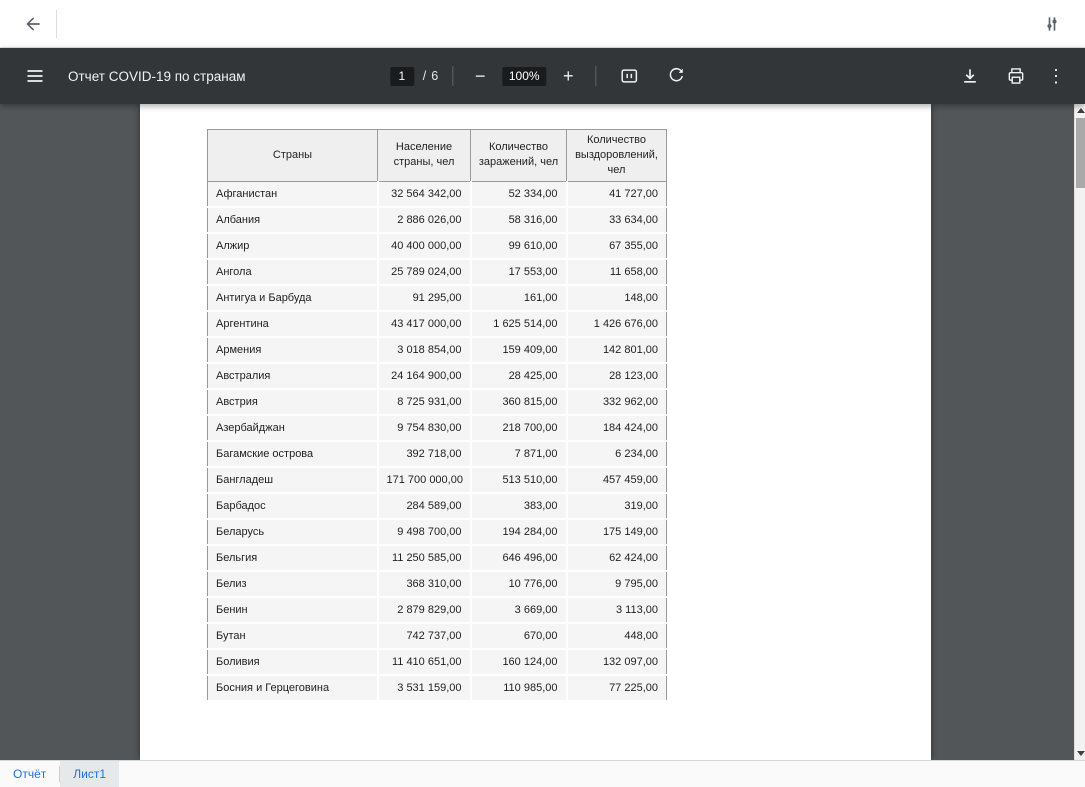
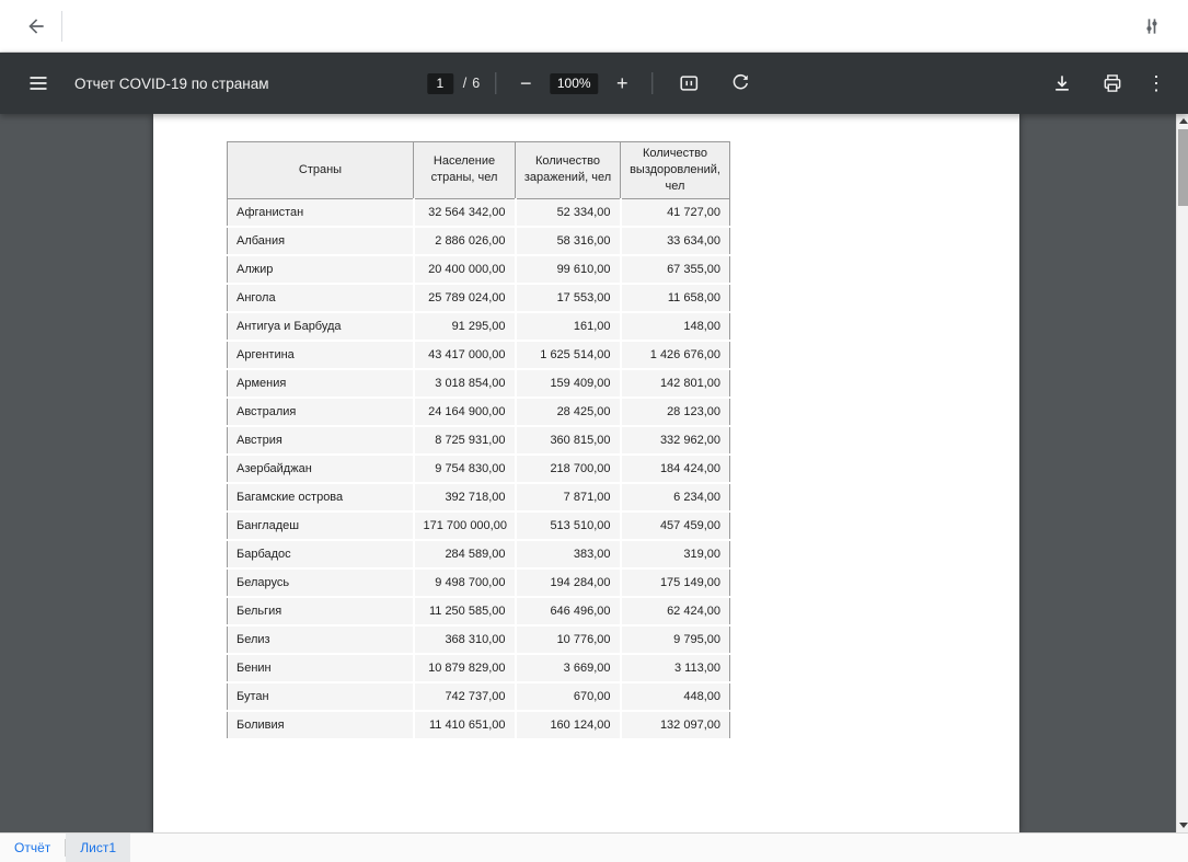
  Отчет COVID-19 по странам
  1
  /
  6
  −
  100%
  +
  ⋮
  Страны	Население страны, чел	Количество заражений, чел	Количество выздоровлений, чел
  Афганистан	32 564 342,00	52 334,00	41 727,00
  Албания	2 886 026,00	58 316,00	33 634,00
- Алжир	40 400 000,00	99 610,00	67 355,00
+ Алжир	20 400 000,00	99 610,00	67 355,00
  Ангола	25 789 024,00	17 553,00	11 658,00
  Антигуа и Барбуда	91 295,00	161,00	148,00
  Аргентина	43 417 000,00	1 625 514,00	1 426 676,00
  Армения	3 018 854,00	159 409,00	142 801,00
  Австралия	24 164 900,00	28 425,00	28 123,00
  Австрия	8 725 931,00	360 815,00	332 962,00
  Азербайджан	9 754 830,00	218 700,00	184 424,00
  Багамские острова	392 718,00	7 871,00	6 234,00
  Бангладеш	171 700 000,00	513 510,00	457 459,00
  Барбадос	284 589,00	383,00	319,00
  Беларусь	9 498 700,00	194 284,00	175 149,00
  Бельгия	11 250 585,00	646 496,00	62 424,00
  Белиз	368 310,00	10 776,00	9 795,00
- Бенин	2 879 829,00	3 669,00	3 113,00
+ Бенин	10 879 829,00	3 669,00	3 113,00
  Бутан	742 737,00	670,00	448,00
  Боливия	11 410 651,00	160 124,00	132 097,00
- Босния и Герцеговина	3 531 159,00	110 985,00	77 225,00
  Отчёт
  Лист1
